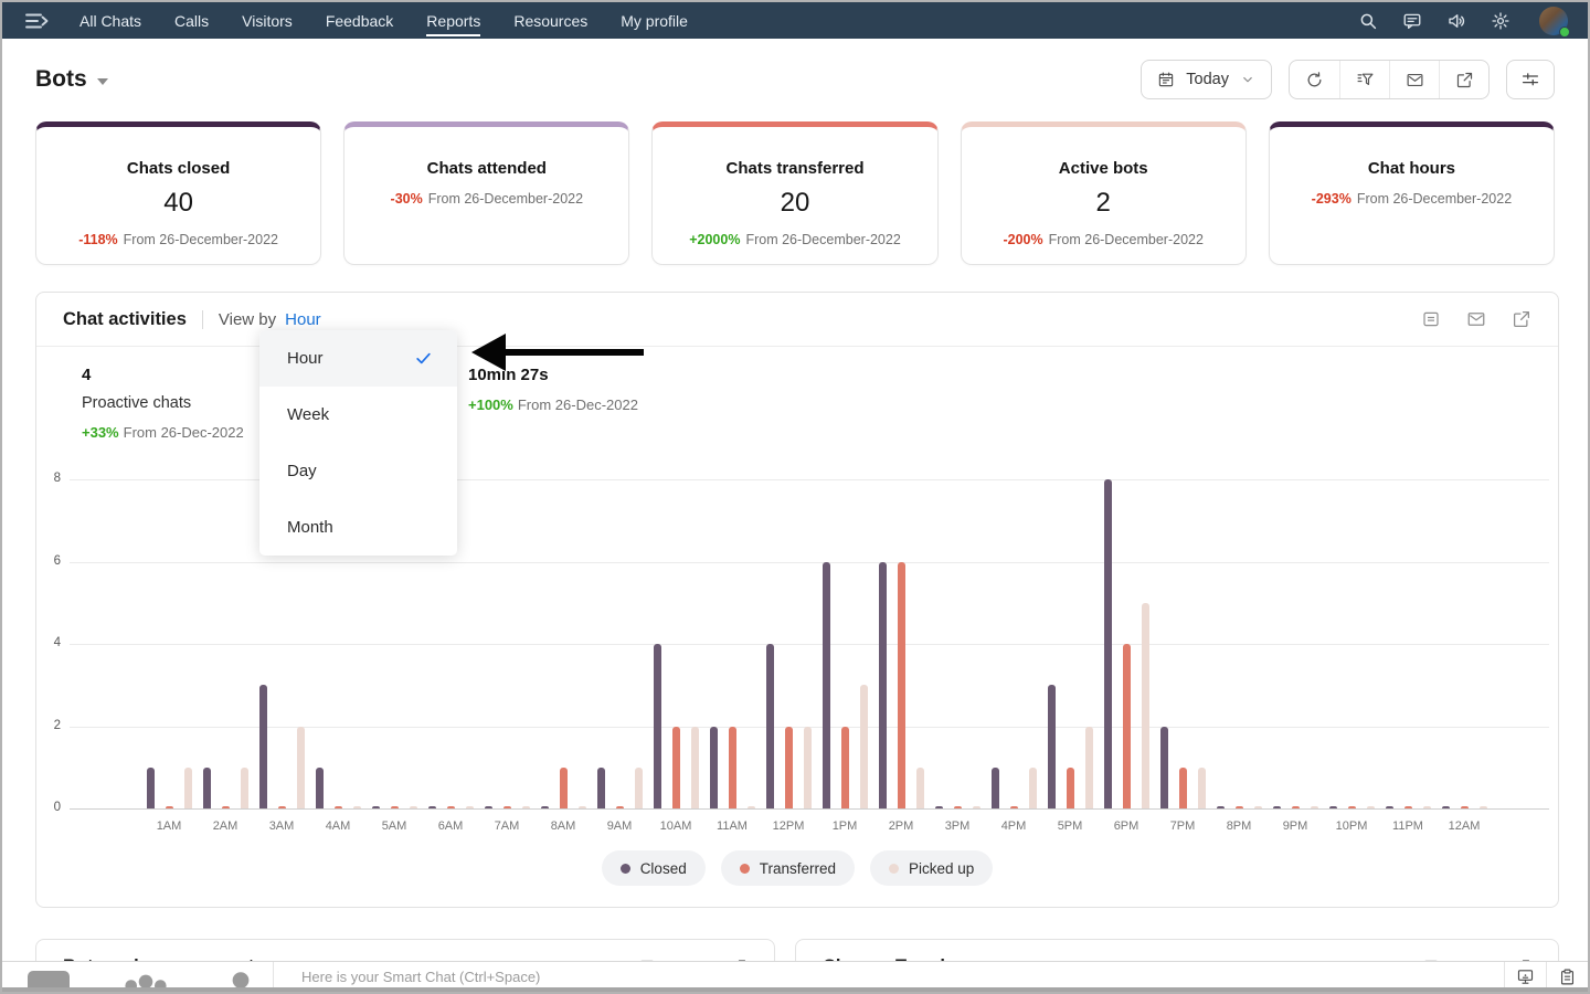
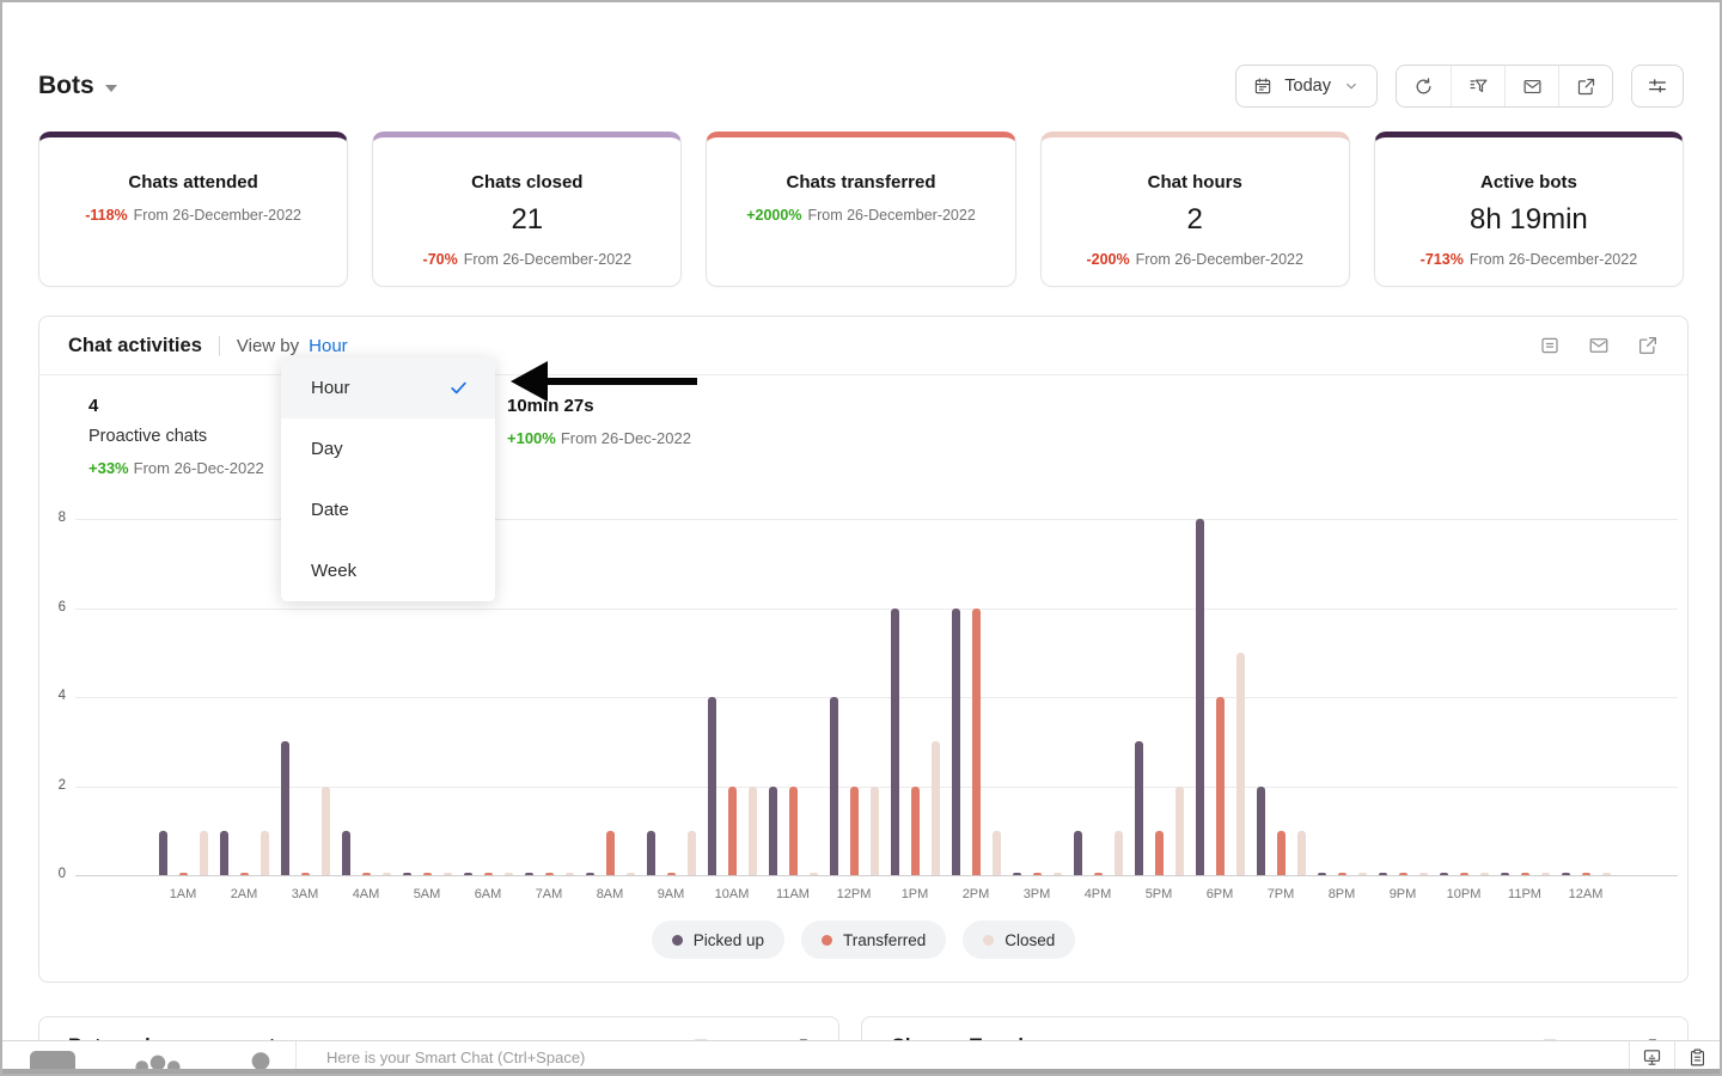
- All Chats
- Calls
- Visitors
- Feedback
- Reports
- Resources
- My profile
  Bots
  Today
- Chats closed
+ Chats attended
- 40
  -118% From 26-December-2022
- Chats attended
+ Chats closed
+ 21
- -30% From 26-December-2022
+ -70% From 26-December-2022
  Chats transferred
- 20
  +2000% From 26-December-2022
- Active bots
+ Chat hours
  2
  -200% From 26-December-2022
- Chat hours
+ Active bots
+ 8h 19min
- -293% From 26-December-2022
+ -713% From 26-December-2022
  Chat activities
  View by
  Hour
  4
  Proactive chats
  +33% From 26-Dec-2022
  10min 27s
  +100% From 26-Dec-2022
  0
  2
  4
  6
  8
  1AM
  2AM
  3AM
  4AM
  5AM
  6AM
  7AM
  8AM
  9AM
  10AM
  11AM
  12PM
  1PM
  2PM
  3PM
  4PM
  5PM
  6PM
  7PM
  8PM
  9PM
  10PM
  11PM
  12AM
- Closed
+ Picked up
  Transferred
- Picked up
+ Closed
  Hour
- Week
+ Day
+ Date
- Day
+ Week
- Month
  Here is your Smart Chat (Ctrl+Space)
